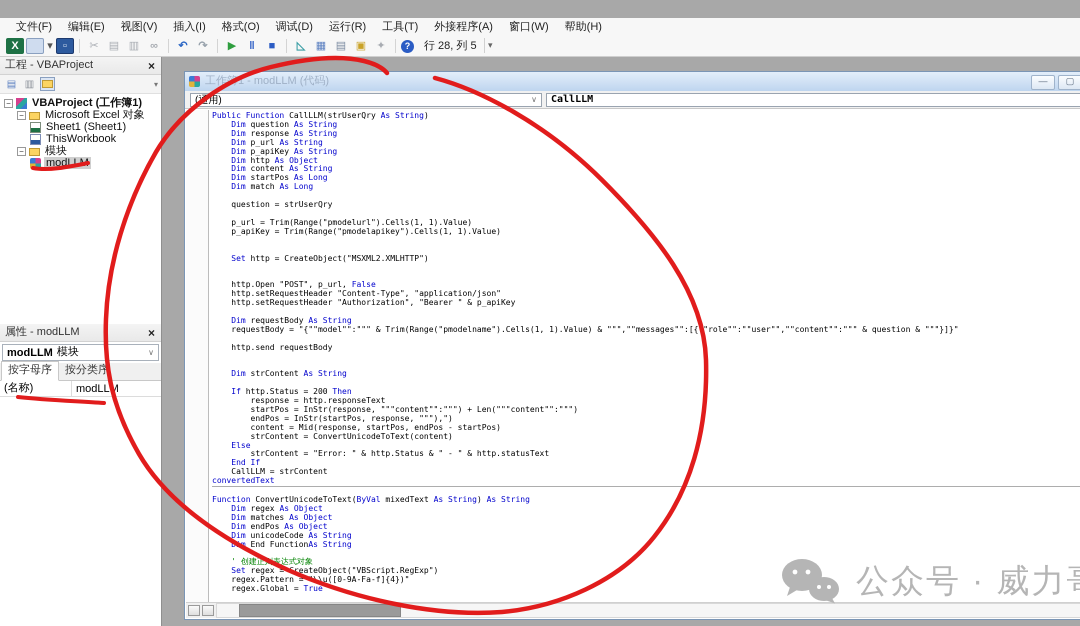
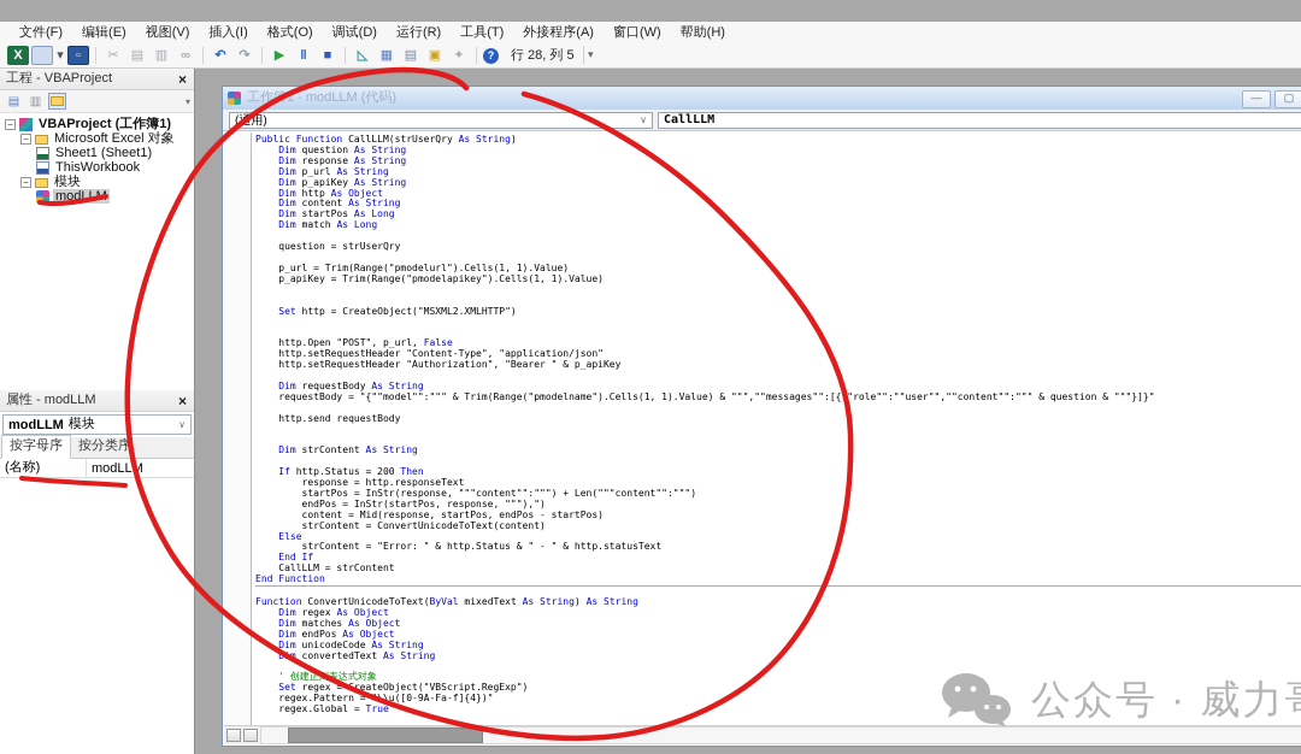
  文件(F)
  编辑(E)
  视图(V)
  插入(I)
  格式(O)
  调试(D)
  运行(R)
  工具(T)
  外接程序(A)
  窗口(W)
  帮助(H)
  X
  ▾
  ▫
  ✂
  ▤
  ▥
  ∞
  ↶
  ↷
  ▶
  ‖
  ■
  ◺
  ▦
  ▤
  ▣
  ✦
  ?
  行 28, 列 5
  ▾
  工程 - VBAProject
  ×
  ▤
  ▥
  ▾
  −
  VBAProject (工作簿1)
  −
  Microsoft Excel 对象
  Sheet1 (Sheet1)
  ThisWorkbook
  −
  模块
  modLL
  属性 - modLLM
  ×
  modLLM
  模块
  ∨
  按字母序
  按分类序
  (名称)
  modLL
  工作1 - modLLM (代码)
  —
  ▢
  (用)
  ∨
  CallLLM
  Public Function CallLLM(strUserQry As String)
  Dim question As String
  Dim response As String
  Dim p_url As String
  Dim p_apiKey As String
  Dim http As Object
  Dim content As String
  Dim startPos As Long
  Dim match As Long
  question = strUserQry
  p_url = Trim(Range("pmodelurl").Cells(1, 1).Value)
  p_apiKey = Trim(Range("pmodelapikey").Cells(1, 1).Value)
  Set http = CreateObject("MSXML2.XMLHTTP")
  http.Open "POST", p_url, False
  http.setRequestHeader "Content-Type", "application/json"
  http.setRequestHeader "Authorization", "Bearer " & p_apiKey
  Dim requestBody As String
  requestBody = "{""model"":""" & Trim(Range("pmodelname").Cells(1, 1).Value) & """,""messages"":[{"role"":""user"",""content"":""" & question & """}]}"
  http.send requestBody
  Dim strContent As String
  If http.Status = 200 Then
  response = http.responseText
  startPos = InStr(response, """content"":""") + Len("""content"":""")
  endPos = InStr(startPos, response, """),")
  content = Mid(response, startPos, endPos - startPos)
  strContent = ConvertUnicodeToText(content)
  Else
  strContent = "Error: " & http.Status & " - " & http.statusText
  End If
  CallLLM = strContent
- convertedText
+ End Function
  Function ConvertUnicodeToText(ByVal mixedText As String) As String
  Dim regex As Object
  Dim matches As Object
  Dim endPos As Object
  Dim unicodeCode As String
- m End FunctionAs String
+ m convertedText As String
  ' 创建正表达式对象
  Set regex =reateObject("VBScript.RegExp")
  regex.Pattern =\u([0-9A-Fa-f]{4})"
  regex.Global = True
  公众号 · 威力
